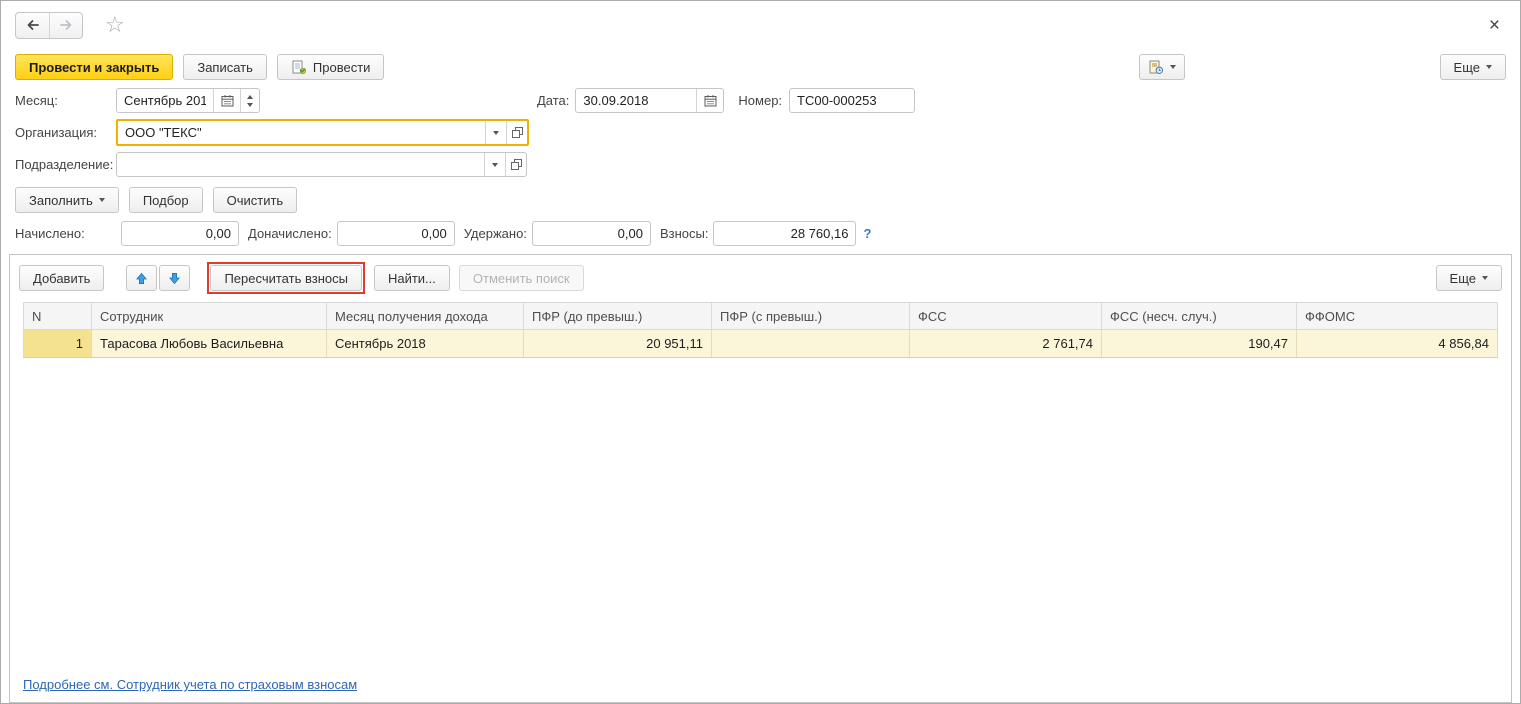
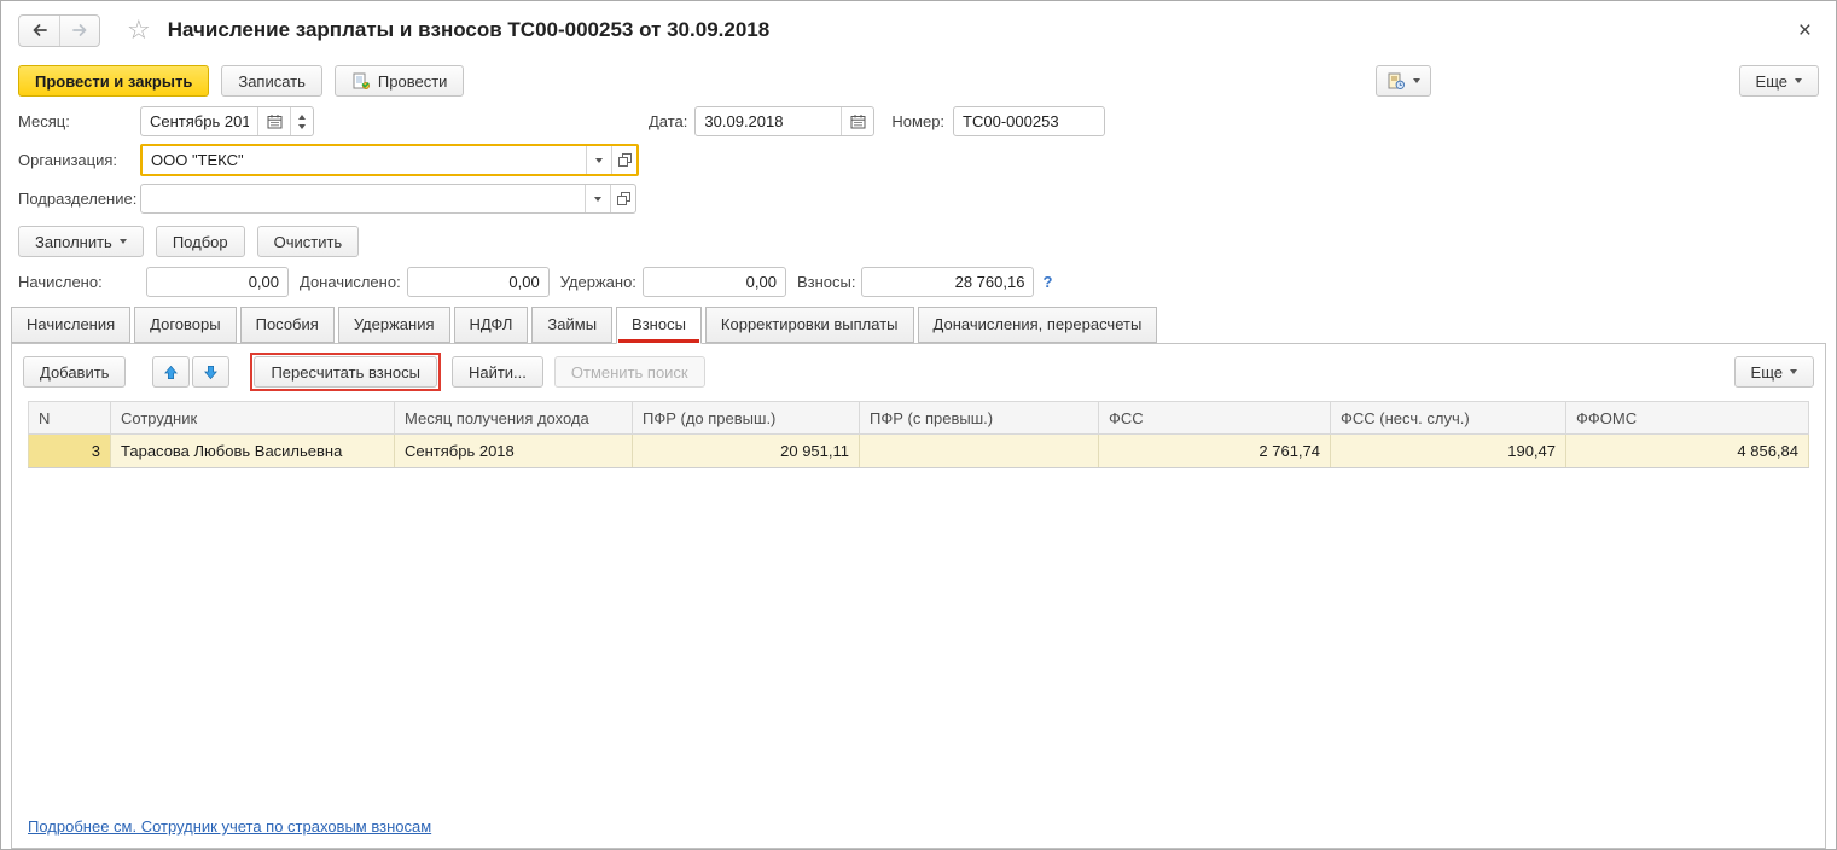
  ☆
+ Начисление зарплаты и взносов ТС00-000253 от 30.09.2018
  ×
  Провести и закрыть
  Записать
  Провести
  Еще
  Месяц:
  Сентябрь 201
  Дата:
  30.09.2018
  Номер:
  ТС00-000253
  Организация:
  ООО "ТЕКС"
  Подразделение:
  Заполнить
  Подбор
  Очистить
  Начислено:
  0,00
  Доначислено:
  0,00
  Удержано:
  0,00
  Взносы:
  28 760,16
  ?
+ Начисления
+ Договоры
+ Пособия
+ Удержания
+ НДФЛ
+ Займы
+ Взносы
+ Корректировки выплаты
+ Доначисления, перерасчеты
  Добавить
  Пересчитать взносы
  Найти...
  Отменить поиск
  Еще
  N	Сотрудник	Месяц получения дохода	ПФР (до превыш.)	ПФР (с превыш.)	ФСС	ФСС (несч. случ.)	ФФОМС
- 1	Тарасова Любовь Васильевна	Сентябрь 2018	20 951,11		2 761,74	190,47	4 856,84
+ 3	Тарасова Любовь Васильевна	Сентябрь 2018	20 951,11		2 761,74	190,47	4 856,84
  Подробнее см. Сотрудник учета по страховым взносам
